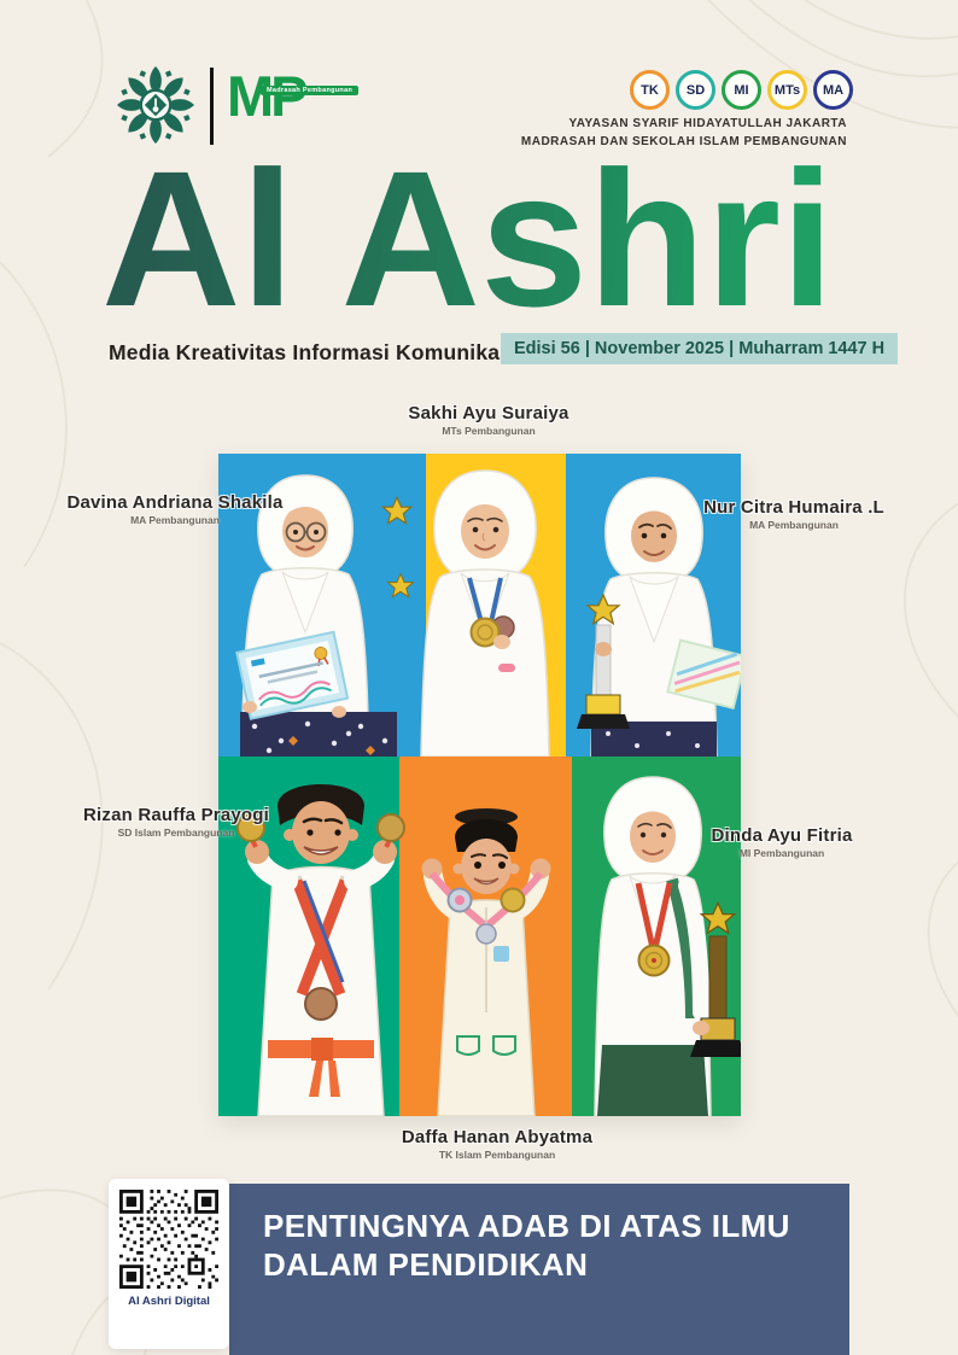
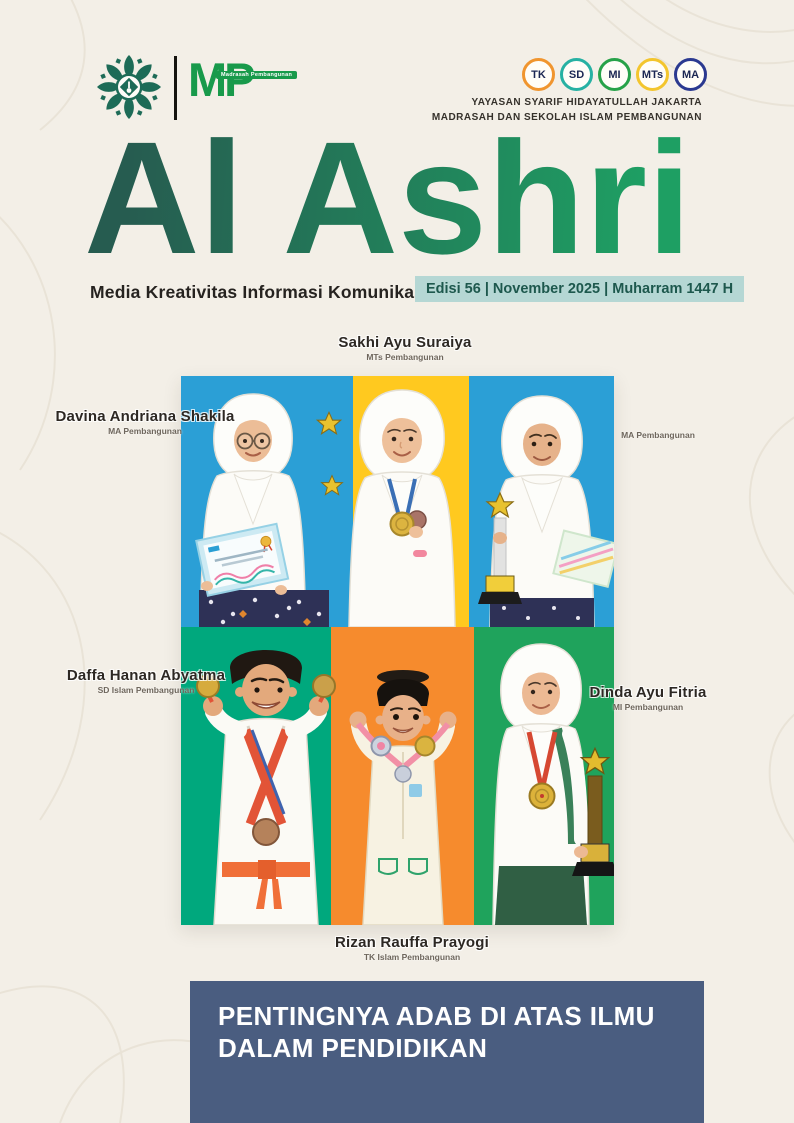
  MP
  TK
  SD
  MI
  MTs
  MA
  YAYASAN SYARIF HIDAYATULLAH JAKARTA
  MADRASAH DAN SEKOLAH ISLAM PEMBANGUNAN
  Al Ashri
  Media Kreativitas Informasi Komunika
  Edisi 56 | November 2025 | Muharram 1447 H
  Sakhi Ayu Suraiya
  MTs Pembangunan
  Davina Andriana Shakila
  MA Pembangunan
- Nur Citra Humaira .L
  MA Pembangunan
- Rizan Rauffa Prayogi
+ Daffa Hanan Abyatma
  SD Islam Pembangunan
  Dinda Ayu Fitria
  MI Pembangunan
- Daffa Hanan Abyatma
+ Rizan Rauffa Prayogi
  TK Islam Pembangunan
  PENTINGNYA ADAB DI ATAS ILMU DALAM PENDIDIKAN
- Al Ashri Digital
